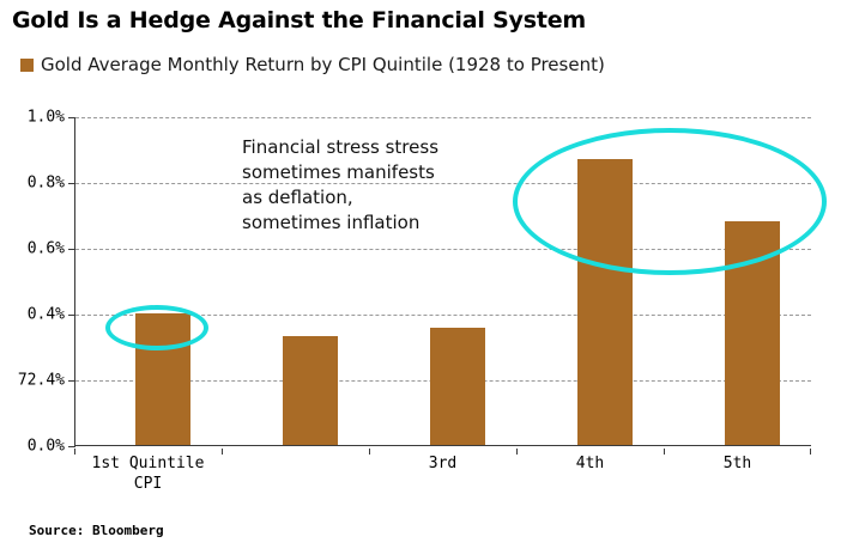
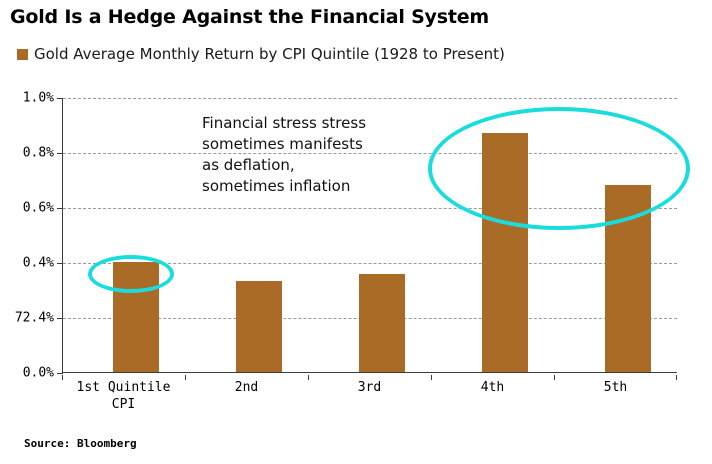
  Gold Is a Hedge Against the Financial System
  Gold Average Monthly Return by CPI Quintile (1928 to Present)
  1.0%
  0.8%
  0.6%
  0.4%
  72.4%
  0.0%
  1st Quintile
  CPI
+ 2nd
  3rd
  4th
  5th
  Financial stress stress sometimes manifests as deflation, sometimes inflation
  Source: Bloomberg
